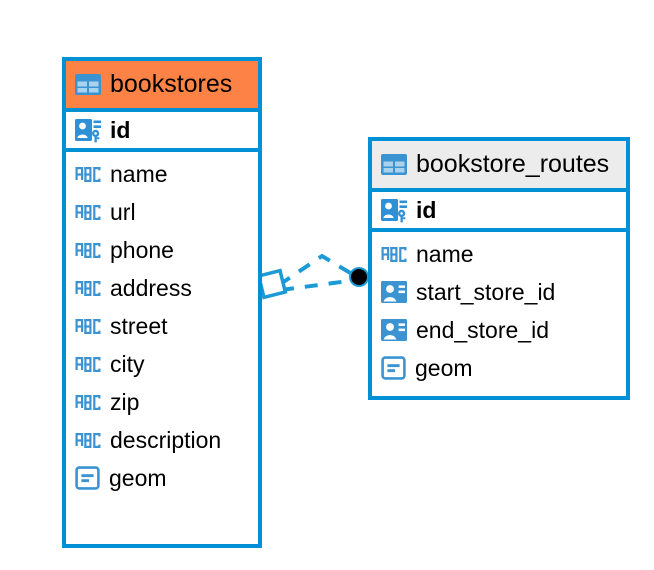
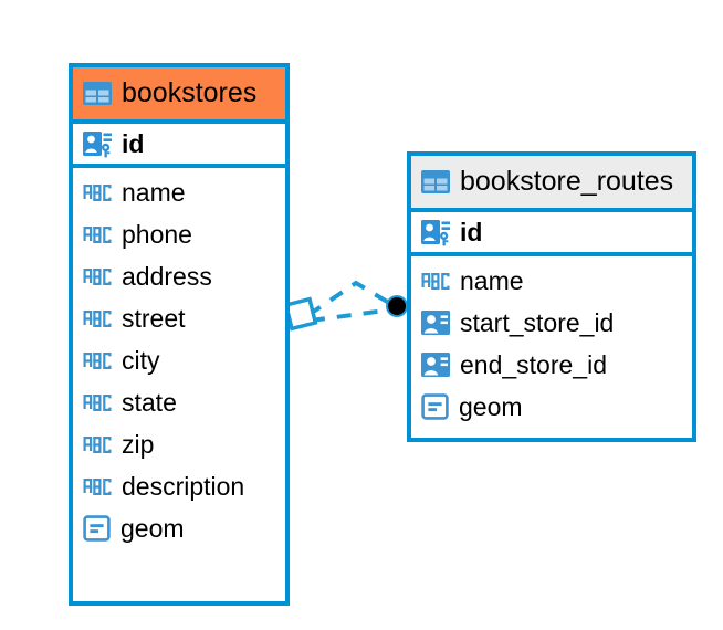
  bookstores
  id
  name
- url
  phone
  address
  street
  city
+ state
  zip
  description
  geom
  bookstore_routes
  id
  name
  start_store_id
  end_store_id
  geom
